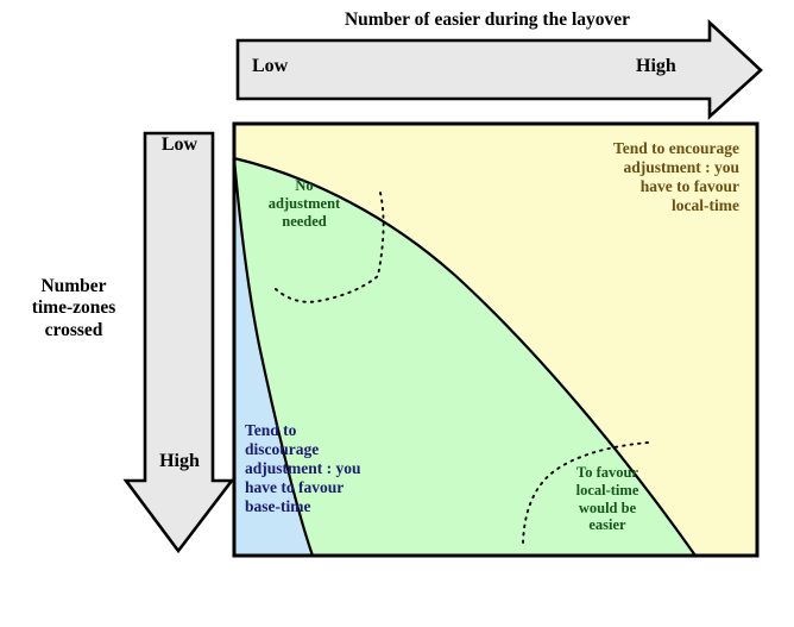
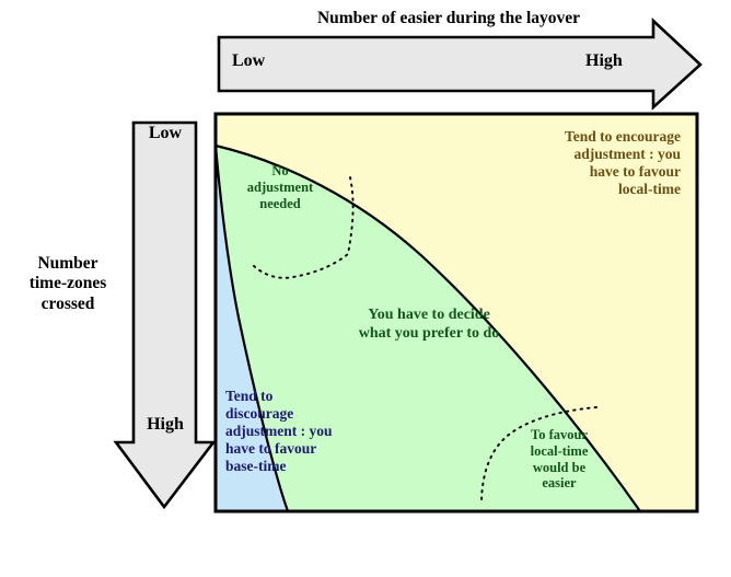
  Number of easier during the layover
  Low
  High
  Low
  High
  Number
  time-zones
  crossed
  Tend to encourage
  adjustment : you
  have to favour
  local-time
  Tend to
  discourage
  adjustment : you
  have to favour
  base-time
+ You have to decide
+ what you prefer to do
  No
  adjustment
  needed
  To favour
  local-time
  would be
  easier
